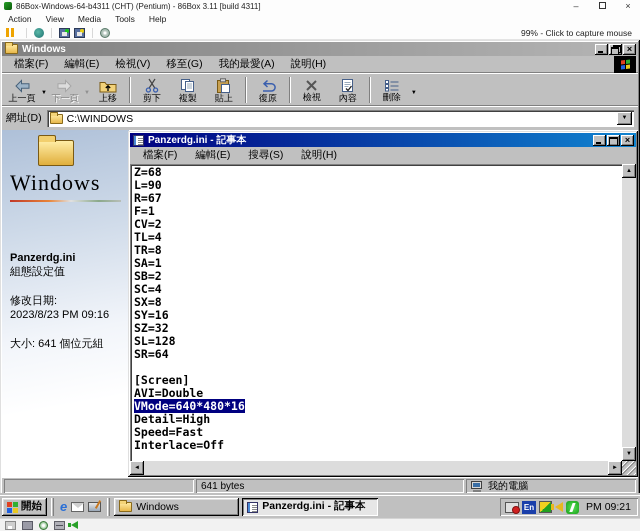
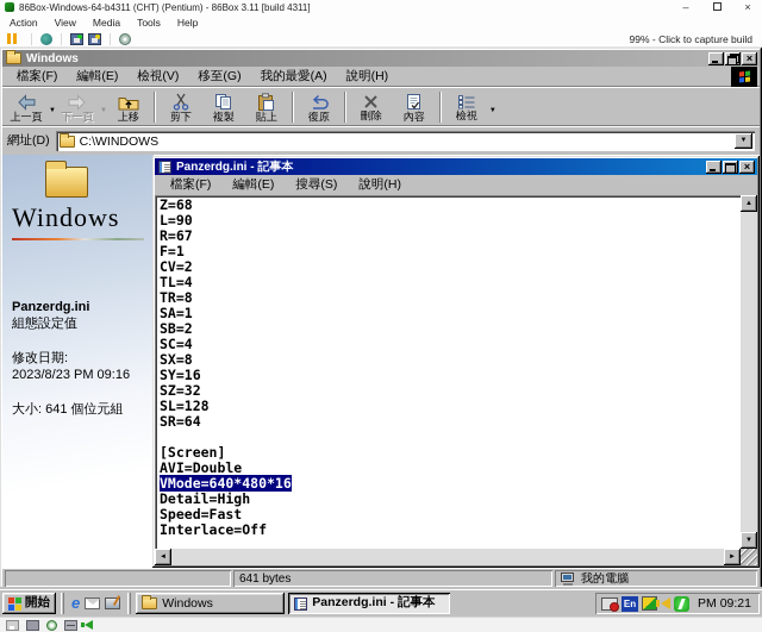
  86Box-Windows-64-b4311 (CHT) (Pentium) - 86Box 3.11 [build 4311]
  –
  ×
  Action
  View
  Media
  Tools
  Help
- 99% - Click to capture mouse
+ 99% - Click to capture build
  Windows
  ×
  檔案(F)
  編輯(E)
  檢視(V)
  移至(G)
  我的最愛(A)
  說明(H)
  上一頁
  下一頁
  上移
  剪下
  複製
  貼上
  復原
- 檢視
+ 刪除
  內容
- 刪除
+ 檢視
  網址(D)
  C:\WINDOWS
  Windows
  Panzerdg.ini
  組態設定值
  修改日期:
  2023/8/23 PM 09:16
  大小: 641 個位元組
  641 bytes
  我的電腦
  Panzerdg.ini - 記事本
  ×
  檔案(F)
  編輯(E)
  搜尋(S)
  說明(H)
  Z=68
  L=90
  R=67
  F=1
  CV=2
  TL=4
  TR=8
  SA=1
  SB=2
  SC=4
  SX=8
  SY=16
  SZ=32
  SL=128
  SR=64
  [Screen]
  AVI=Double
  VMode=640*480*16
  Detail=High
  Speed=Fast
  Interlace=Off
  開始
  e
  Windows
  Panzerdg.ini - 記事本
  En
  PM 09:21
